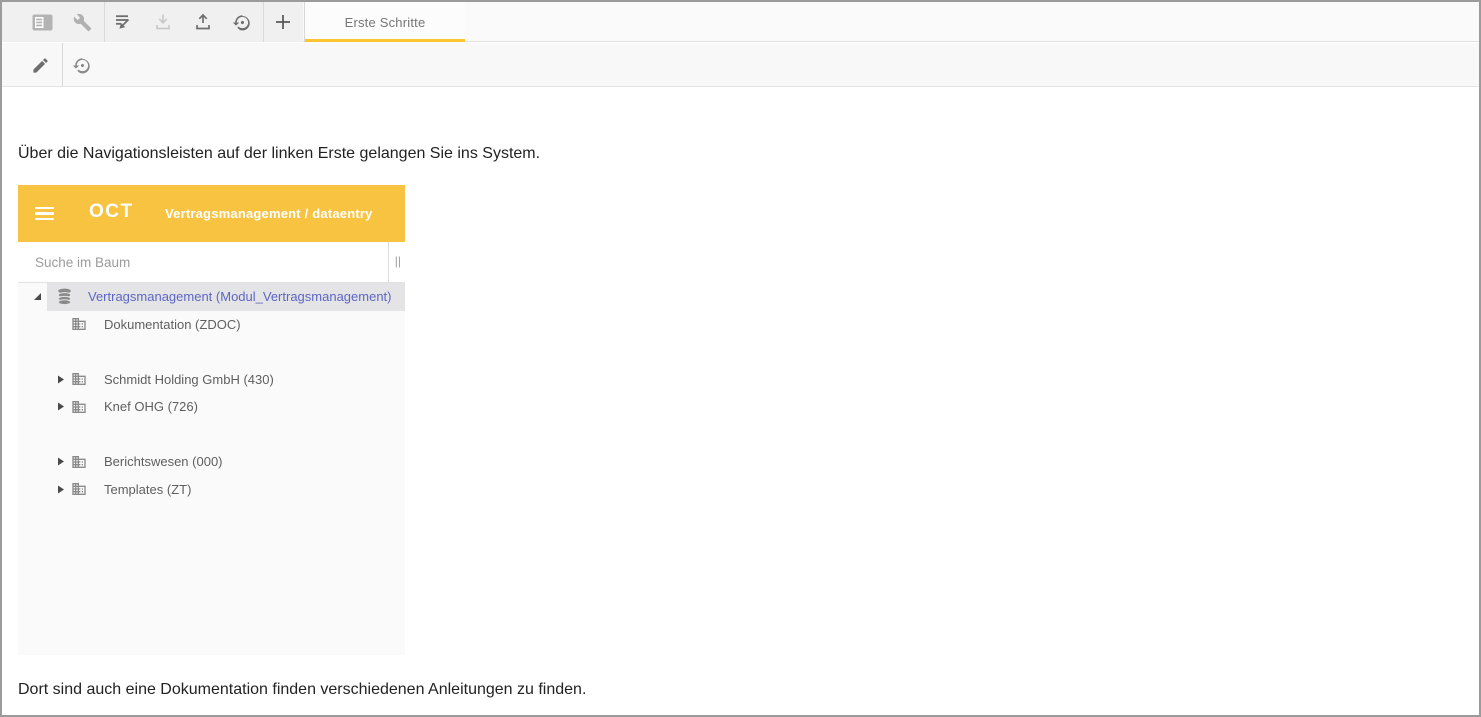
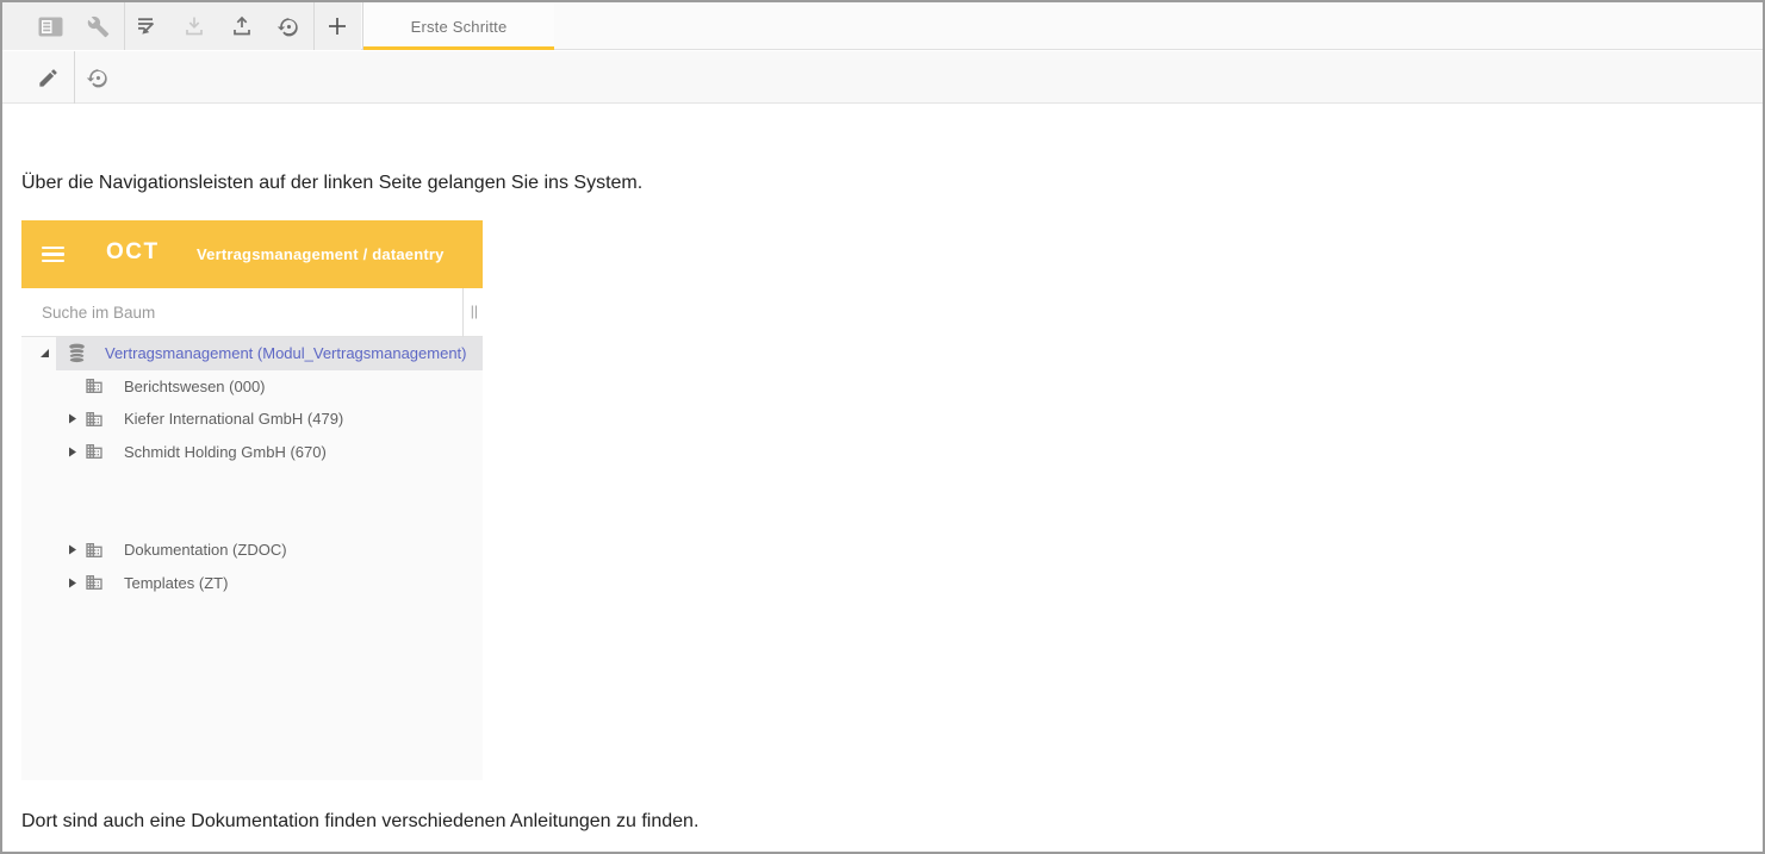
  Erste Schritte
- Über die Navigationsleisten auf der linken Erste gelangen Sie ins System.
+ Über die Navigationsleisten auf der linken Seite gelangen Sie ins System.
  OCT
  Vertragsmanagement / dataentry
  Suche im Baum
  ||
  Vertragsmanagement (Modul_Vertragsmanagement)
- Dokumentation (ZDOC)
+ Berichtswesen (000)
+ Kiefer International GmbH (479)
- Schmidt Holding GmbH (430)
+ Schmidt Holding GmbH (670)
- Knef OHG (726)
- Berichtswesen (000)
+ Dokumentation (ZDOC)
  Templates (ZT)
  Dort sind auch eine Dokumentation finden verschiedenen Anleitungen zu finden.
